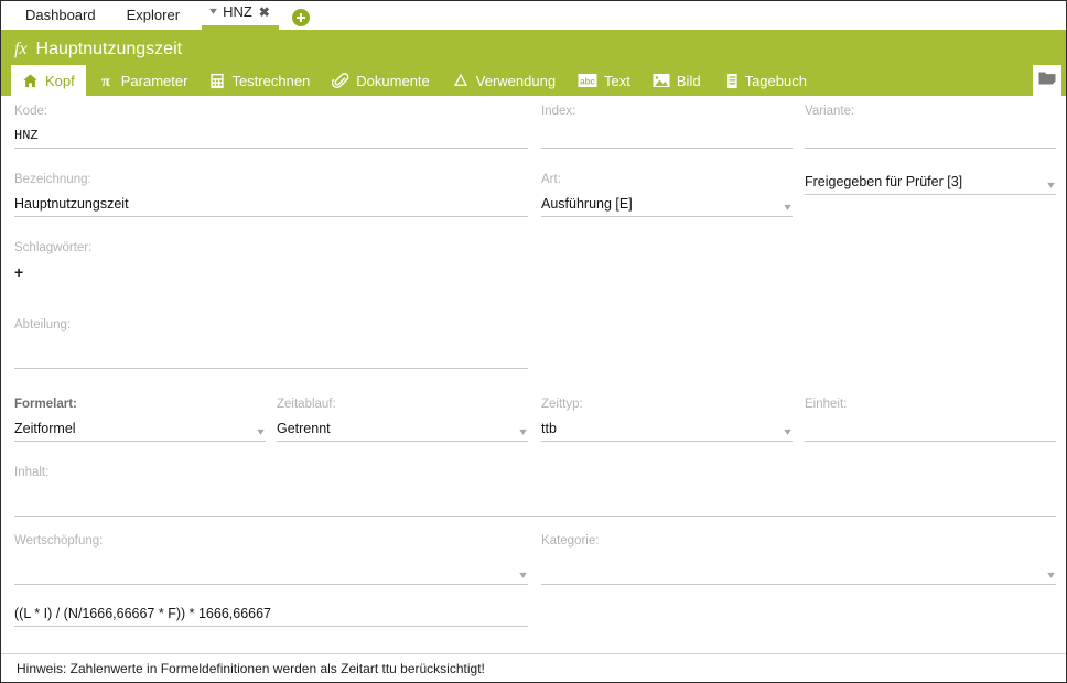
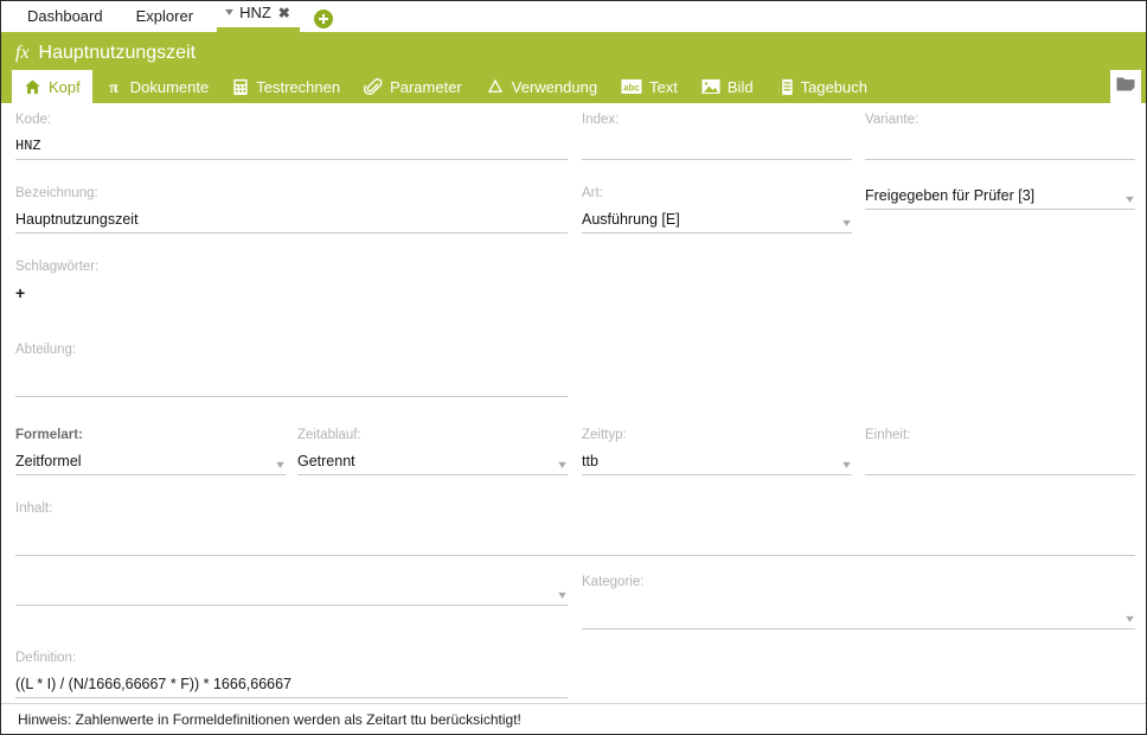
  Dashboard
  Explorer
  ▾
  HNZ
  ✖
  fx
  Hauptnutzungszeit
  Kopf
  π
- Parameter
+ Dokumente
  Testrechnen
- Dokumente
+ Parameter
  Verwendung
  abc
  Text
  Bild
  Tagebuch
  Kode:
  HNZ
  Index:
  Variante:
  Bezeichnung:
  Hauptnutzungszeit
  Art:
  Ausführung [E]
  ▾
  Freigegeben für Prüfer [3]
  ▾
  Schlagwörter:
  +
  Abteilung:
  Formelart:
  Zeitformel
  ▾
  Zeitablauf:
  Getrennt
  ▾
  Zeittyp:
  ttb
  ▾
  Einheit:
  Inhalt:
- Wertschöpfung:
  ▾
  Kategorie:
  ▾
+ Definition:
  ((L * I) / (N/1666,66667 * F)) * 1666,66667
  Hinweis: Zahlenwerte in Formeldefinitionen werden als Zeitart ttu berücksichtigt!
